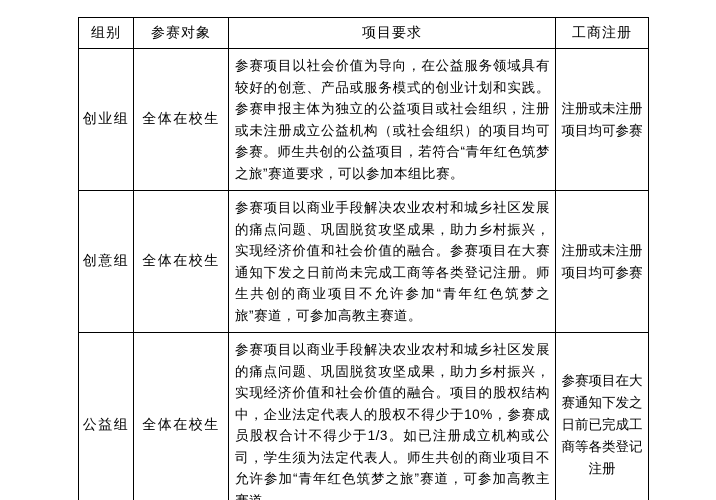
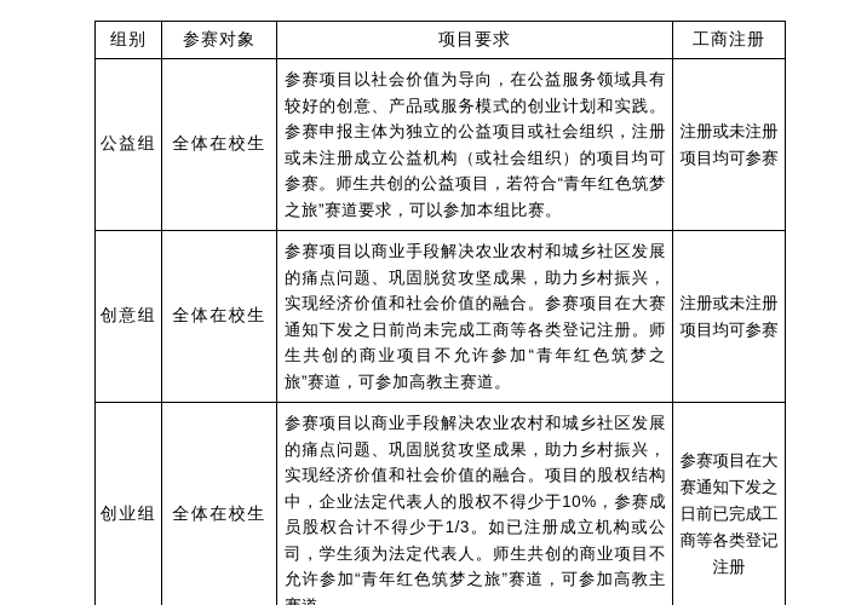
  组别	参赛对象	项目要求	工商注册
- 创业组	全体在校生	参赛项目以社会价值为导向，在公益服务领域具有较好的创意、产品或服务模式的创业计划和实践。参赛申报主体为独立的公益项目或社会组织，注册或未注册成立公益机构（或社会组织）的项目均可参赛。师生共创的公益项目，若符合“青年红色筑梦之旅”赛道要求，可以参加本组比赛。	注册或未注册项目均可参赛
+ 公益组	全体在校生	参赛项目以社会价值为导向，在公益服务领域具有较好的创意、产品或服务模式的创业计划和实践。参赛申报主体为独立的公益项目或社会组织，注册或未注册成立公益机构（或社会组织）的项目均可参赛。师生共创的公益项目，若符合“青年红色筑梦之旅”赛道要求，可以参加本组比赛。	注册或未注册项目均可参赛
  创意组	全体在校生	参赛项目以商业手段解决农业农村和城乡社区发展的痛点问题、巩固脱贫攻坚成果，助力乡村振兴，实现经济价值和社会价值的融合。参赛项目在大赛通知下发之日前尚未完成工商等各类登记注册。师生共创的商业项目不允许参加“青年红色筑梦之旅”赛道，可参加高教主赛道。	注册或未注册项目均可参赛
- 公益组	全体在校生	参赛项目以商业手段解决农业农村和城乡社区发展的痛点问题、巩固脱贫攻坚成果，助力乡村振兴，实现经济价值和社会价值的融合。项目的股权结构中，企业法定代表人的股权不得少于10%，参赛成员股权合计不得少于1/3。如已注册成立机构或公司，学生须为法定代表人。师生共创的商业项目不允许参加“青年红色筑梦之旅”赛道，可参加高教主	参赛项目在大赛通知下发之日前已完成工商等各类登记注册
+ 创业组	全体在校生	参赛项目以商业手段解决农业农村和城乡社区发展的痛点问题、巩固脱贫攻坚成果，助力乡村振兴，实现经济价值和社会价值的融合。项目的股权结构中，企业法定代表人的股权不得少于10%，参赛成员股权合计不得少于1/3。如已注册成立机构或公司，学生须为法定代表人。师生共创的商业项目不允许参加“青年红色筑梦之旅”赛道，可参加高教主	参赛项目在大赛通知下发之日前已完成工商等各类登记注册
